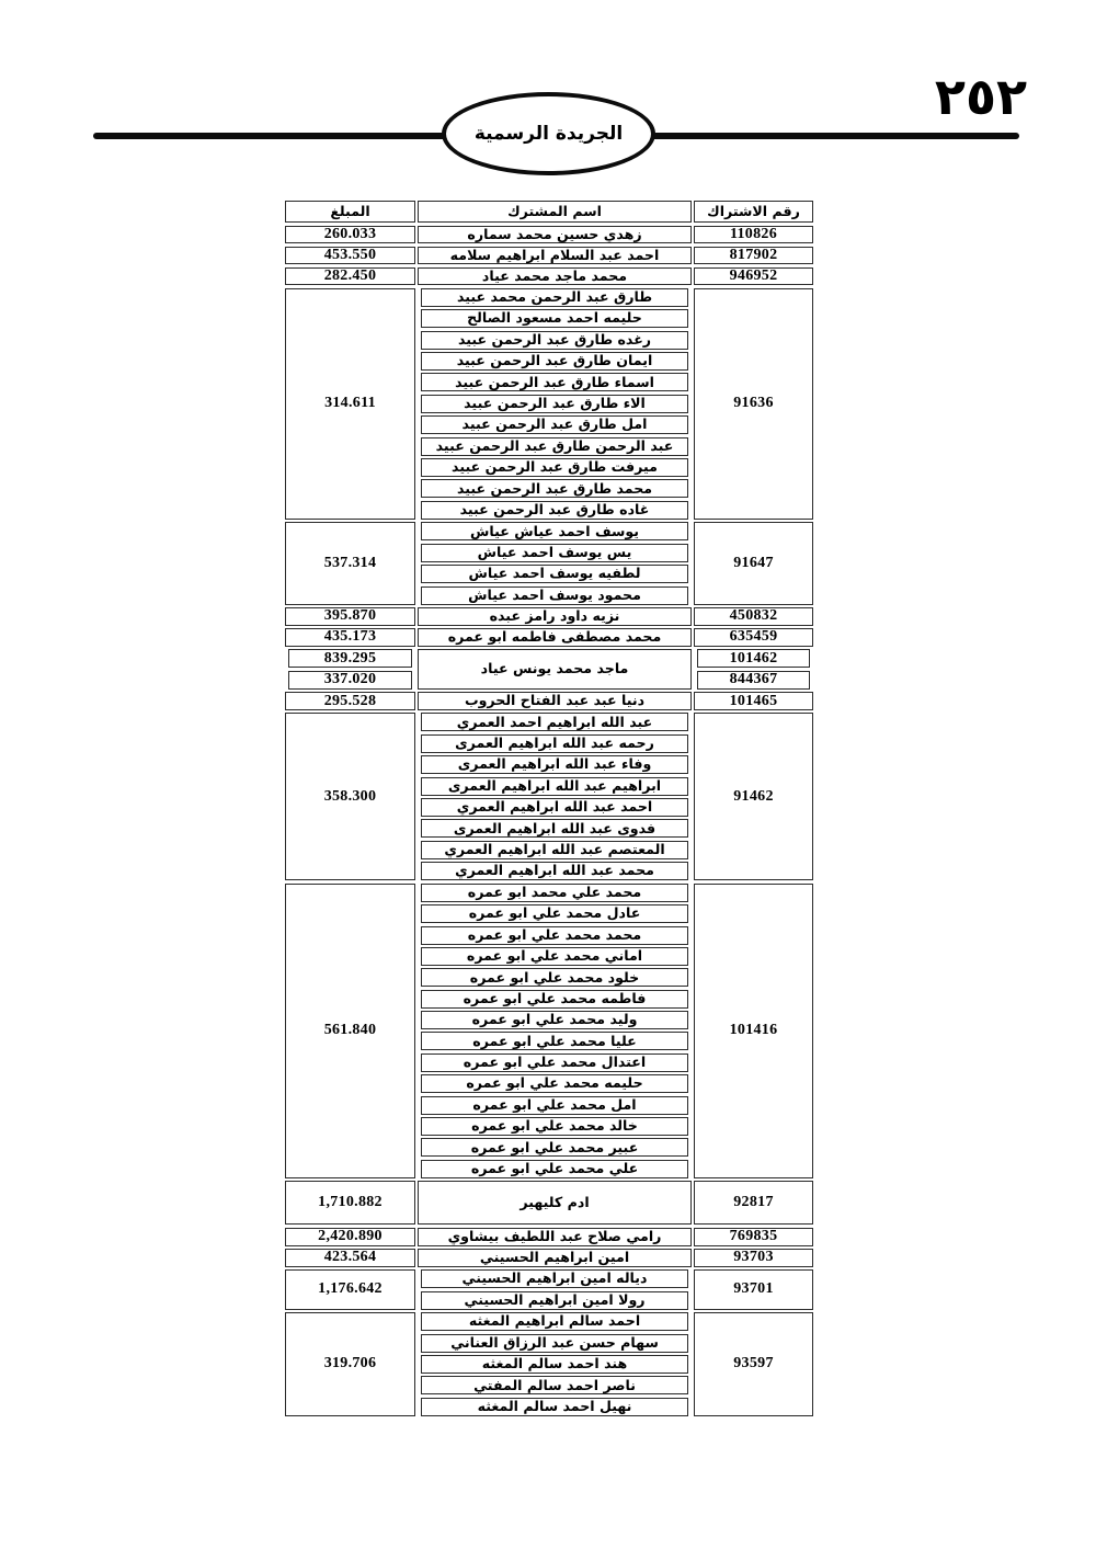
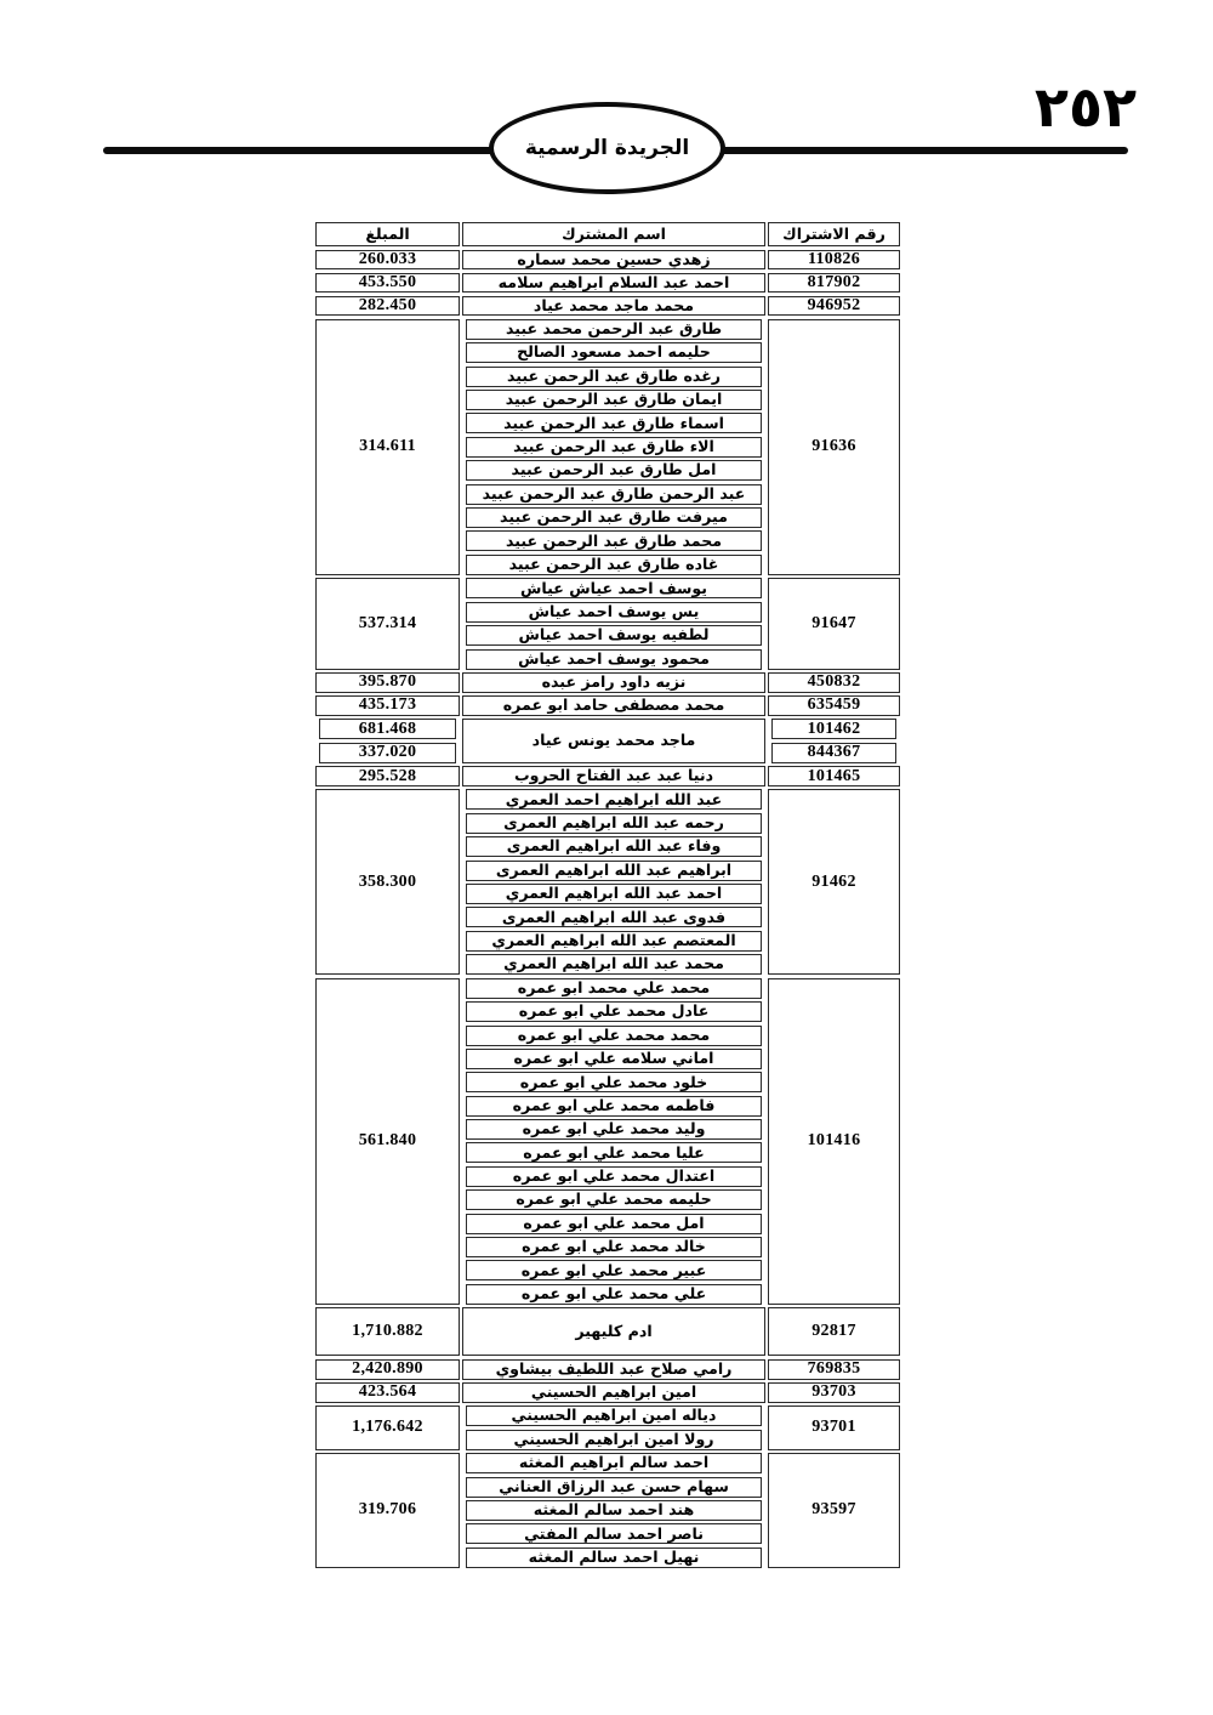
  الجريدة الرسمية
  ٢٥٢
  رقم الاشتراك
  اسم المشترك
  المبلغ
  110826
  زهدي حسين محمد سماره
  260.033
  817902
  احمد عبد السلام ابراهيم سلامه
  453.550
  946952
  محمد ماجد محمد عياد
  282.450
  91636
  طارق عبد الرحمن محمد عبيد
  حليمه احمد مسعود الصالح
  رغده طارق عبد الرحمن عبيد
  ايمان طارق عبد الرحمن عبيد
  اسماء طارق عبد الرحمن عبيد
  الاء طارق عبد الرحمن عبيد
  امل طارق عبد الرحمن عبيد
  عبد الرحمن طارق عبد الرحمن عبيد
  ميرفت طارق عبد الرحمن عبيد
  محمد طارق عبد الرحمن عبيد
  غاده طارق عبد الرحمن عبيد
  314.611
  91647
  يوسف احمد عياش عياش
  يس يوسف احمد عياش
  لطفيه يوسف احمد عياش
  محمود يوسف احمد عياش
  537.314
  450832
  نزيه داود رامز عبده
  395.870
  635459
- محمد مصطفى فاطمه ابو عمره
+ محمد مصطفى حامد ابو عمره
  435.173
  101462
  844367
  ماجد محمد يونس عياد
- 839.295
+ 681.468
  337.020
  101465
  دنيا عبد عبد الفتاح الحروب
  295.528
  91462
  عبد الله ابراهيم احمد العمري
  رحمه عبد الله ابراهيم العمرى
  وفاء عبد الله ابراهيم العمرى
  ابراهيم عبد الله ابراهيم العمرى
  احمد عبد الله ابراهيم العمري
  فدوى عبد الله ابراهيم العمرى
  المعتصم عبد الله ابراهيم العمري
  محمد عبد الله ابراهيم العمري
  358.300
  101416
  محمد علي محمد ابو عمره
  عادل محمد علي ابو عمره
  محمد محمد علي ابو عمره
- اماني محمد علي ابو عمره
+ اماني سلامه علي ابو عمره
  خلود محمد علي ابو عمره
  فاطمه محمد علي ابو عمره
  وليد محمد علي ابو عمره
  عليا محمد علي ابو عمره
  اعتدال محمد علي ابو عمره
  حليمه محمد علي ابو عمره
  امل محمد علي ابو عمره
  خالد محمد علي ابو عمره
  عبير محمد علي ابو عمره
  علي محمد علي ابو عمره
  561.840
  92817
  ادم كليهير
  1,710.882
  769835
  رامي صلاح عبد اللطيف بيشاوي
  2,420.890
  93703
  امين ابراهيم الحسيني
  423.564
  93701
  دياله امين ابراهيم الحسيني
  رولا امين ابراهيم الحسيني
  1,176.642
  93597
  احمد سالم ابراهيم المغثه
  سهام حسن عبد الرزاق العناني
  هند احمد سالم المغثه
  ناصر احمد سالم المفتي
  نهيل احمد سالم المغثه
  319.706
